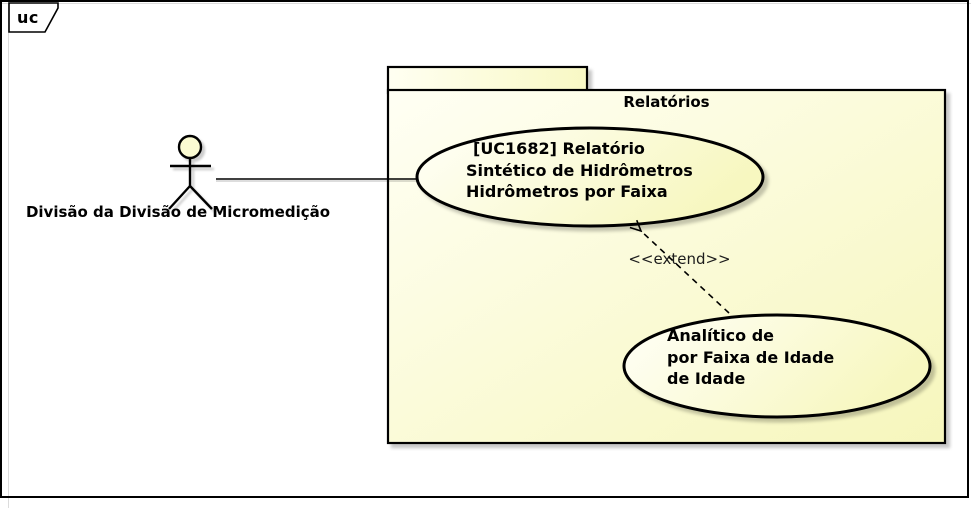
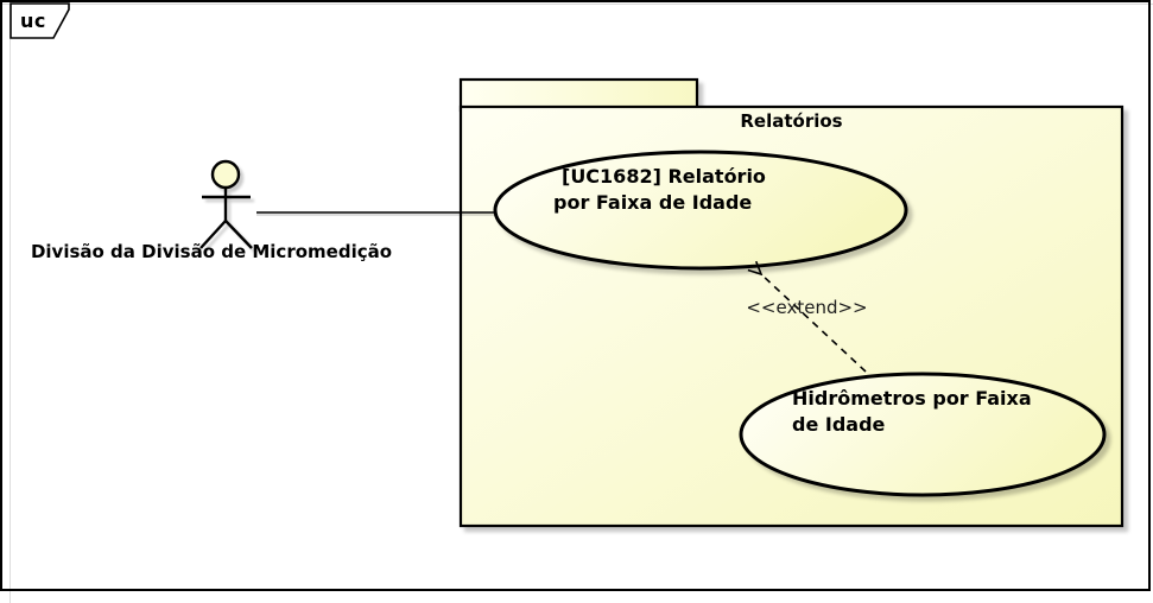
  uc
  Divisão da Divisão de Micromedição
  Relatórios
  [UC1682] Relatório
- Sintético de Hidrômetros
- Hidrômetros por Faixa
+ por Faixa de Idade
- Analítico de
- por Faixa de Idade
+ Hidrômetros por Faixa
  de Idade
  <<extend>>
